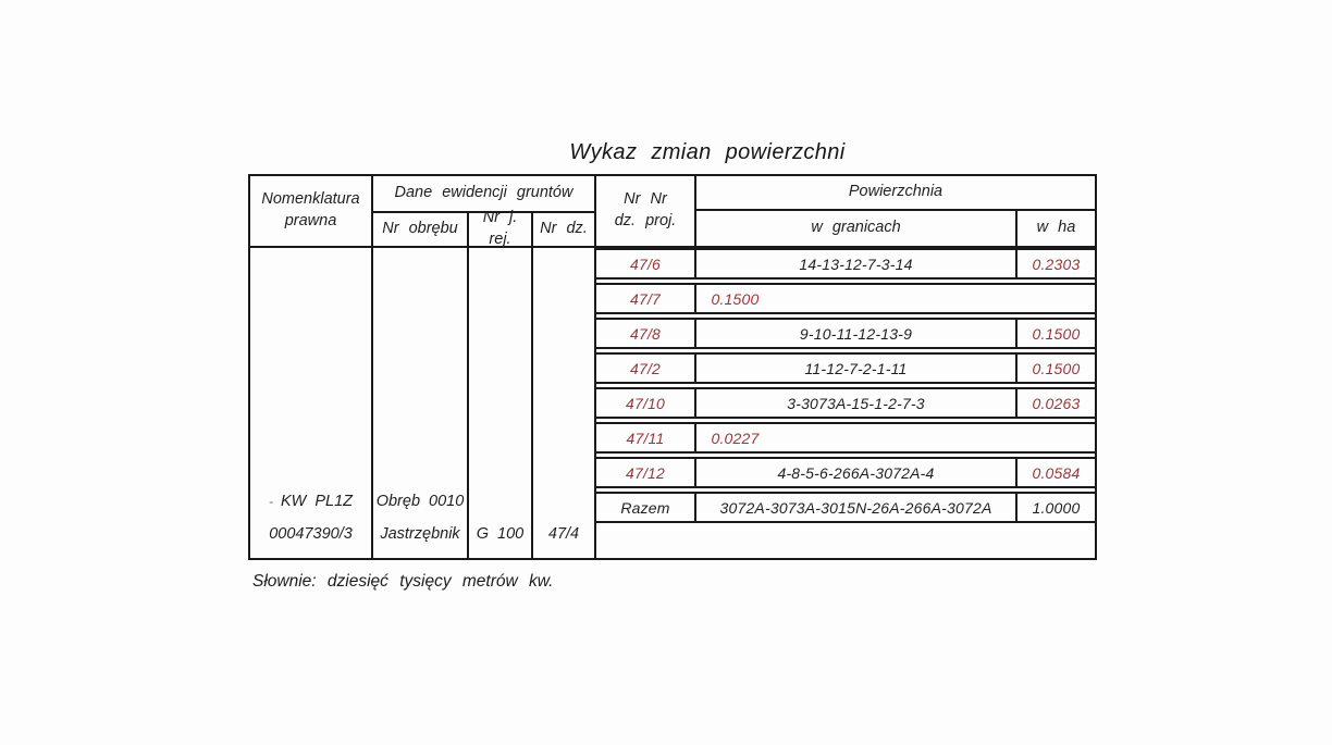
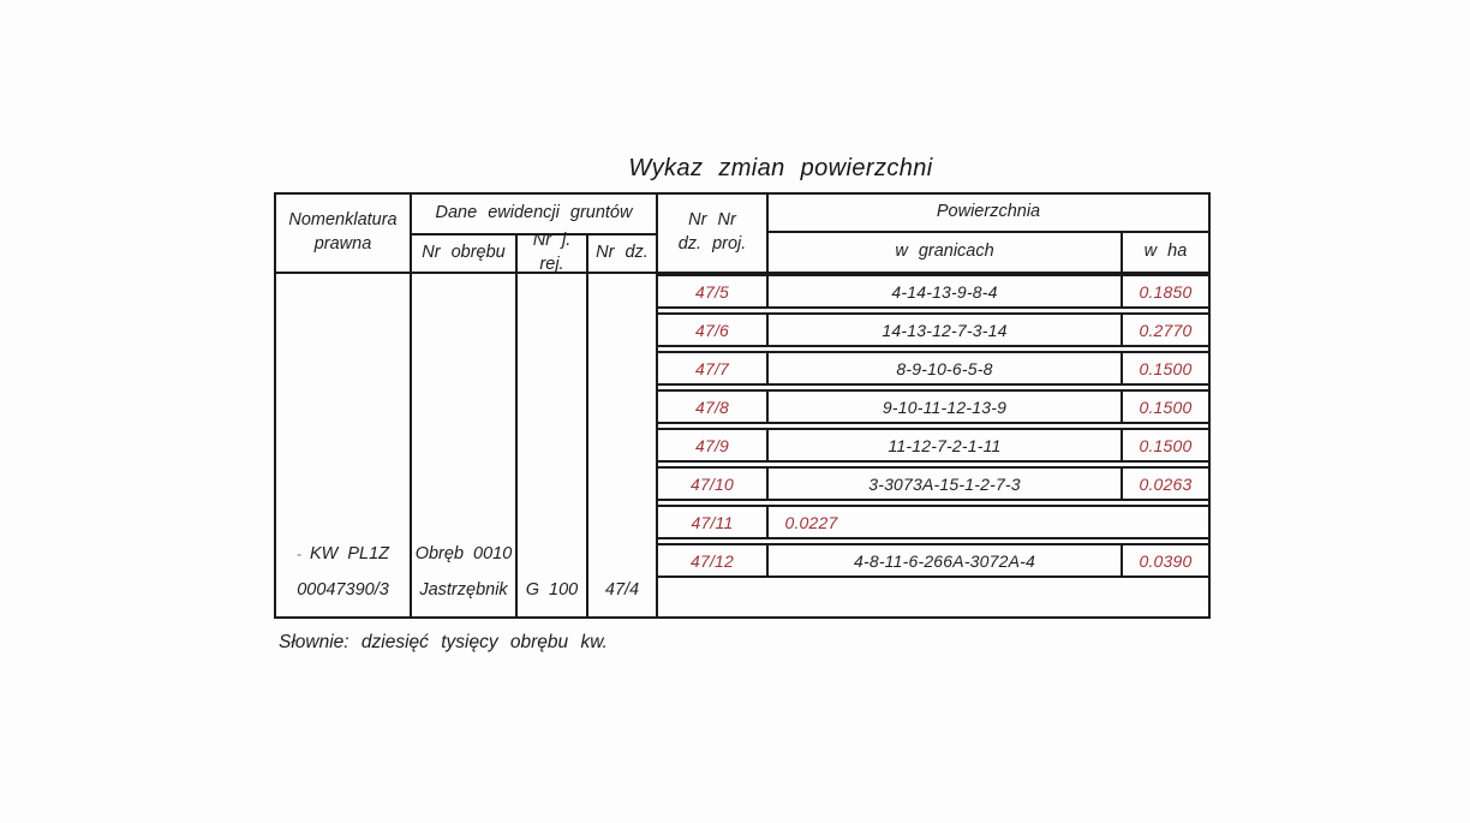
  Wykaz zmian powierzchni
  Nomenklatura
  prawna
  Dane ewidencji gruntów
  Nr obrębu
  Nr j. rej.
  Nr dz.
  Nr Nr
  dz. proj.
  Powierzchnia
  w granicach
  w ha
  - KW PL1Z
  00047390/3
  Obręb 0010
  Jastrzębnik
  G 100
  47/4
+ 47/5
+ 4-14-13-9-8-4
+ 0.1850
  47/6
  14-13-12-7-3-14
- 0.2303
+ 0.2770
  47/7
+ 8-9-10-6-5-8
  0.1500
  47/8
  9-10-11-12-13-9
  0.1500
- 47/2
+ 47/9
  11-12-7-2-1-11
  0.1500
  47/10
  3-3073A-15-1-2-7-3
  0.0263
  47/11
  0.0227
  47/12
- 4-8-5-6-266A-3072A-4
+ 4-8-11-6-266A-3072A-4
- 0.0584
+ 0.0390
- Razem
- 3072A-3073A-3015N-26A-266A-3072A
- 1.0000
- Słownie: dziesięć tysięcy metrów kw.
+ Słownie: dziesięć tysięcy obrębu kw.
